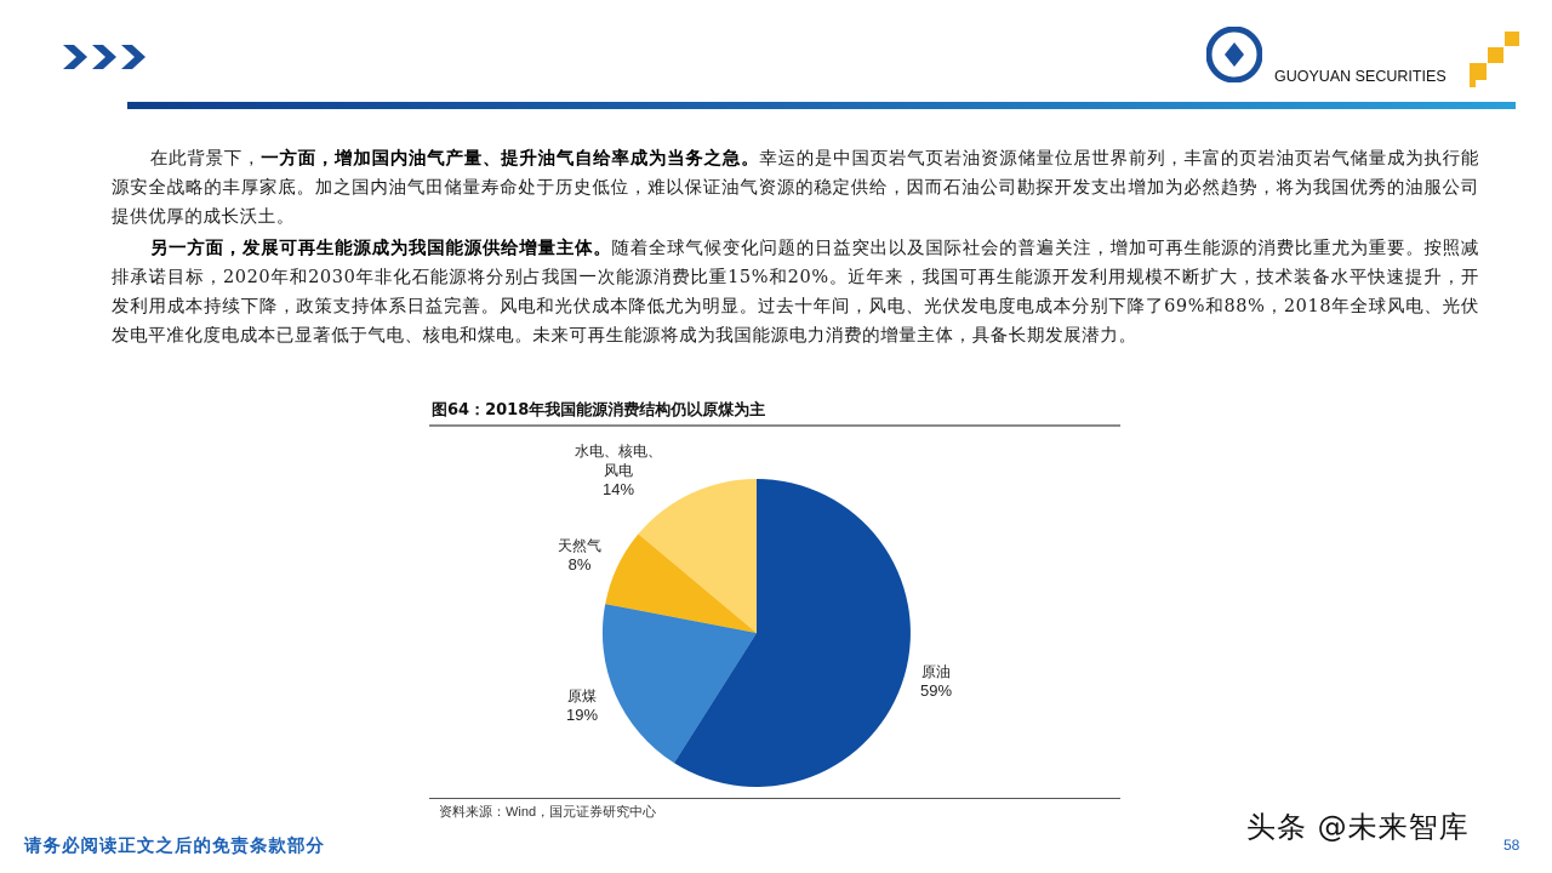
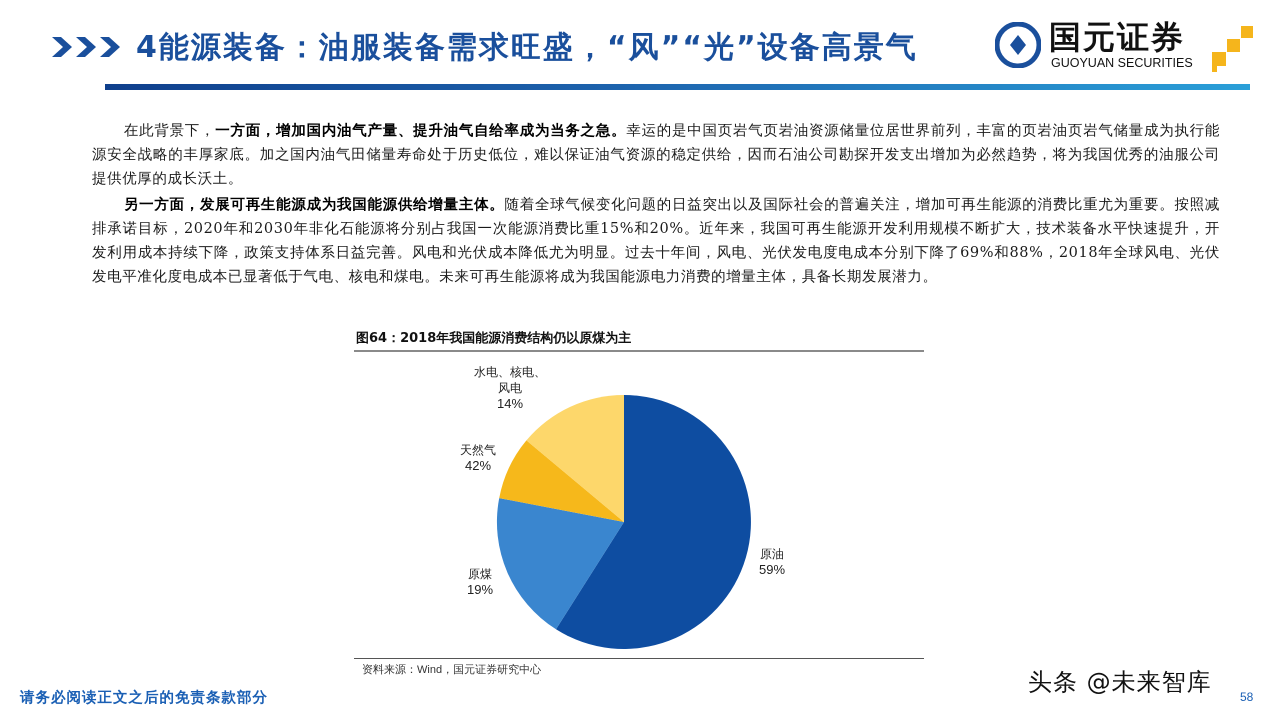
+ 4能源装备：油服装备需求旺盛，“风”“光”设备高景气
+ 国元证券
  GUOYUAN SECURITIES
  在此背景下，一方面，增加国内油气产量、提升油气自给率成为当务之急。幸运的是中国页岩气页岩油资源储量位居世界前列，丰富的页岩油页岩气储量成为执行能源安全战略的丰厚家底。加之国内油气田储量寿命处于历史低位，难以保证油气资源的稳定供给，因而石油公司勘探开发支出增加为必然趋势，将为我国优秀的油服公司提供优厚的成长沃土。
  另一方面，发展可再生能源成为我国能源供给增量主体。随着全球气候变化问题的日益突出以及国际社会的普遍关注，增加可再生能源的消费比重尤为重要。按照减排承诺目标，2020年和2030年非化石能源将分别占我国一次能源消费比重15%和20%。近年来，我国可再生能源开发利用规模不断扩大，技术装备水平快速提升，开发利用成本持续下降，政策支持体系日益完善。风电和光伏成本降低尤为明显。过去十年间，风电、光伏发电度电成本分别下降了69%和88%，2018年全球风电、光伏发电平准化度电成本已显著低于气电、核电和煤电。未来可再生能源将成为我国能源电力消费的增量主体，具备长期发展潜力。
  图64：2018年我国能源消费结构仍以原煤为主
  水电、核电、
  风电
  14%
  天然气
- 8%
+ 42%
  原煤
  19%
  原油
  59%
  资料来源：Wind，国元证券研究中心
  请务必阅读正文之后的免责条款部分
  58
  头条 @未来智库
